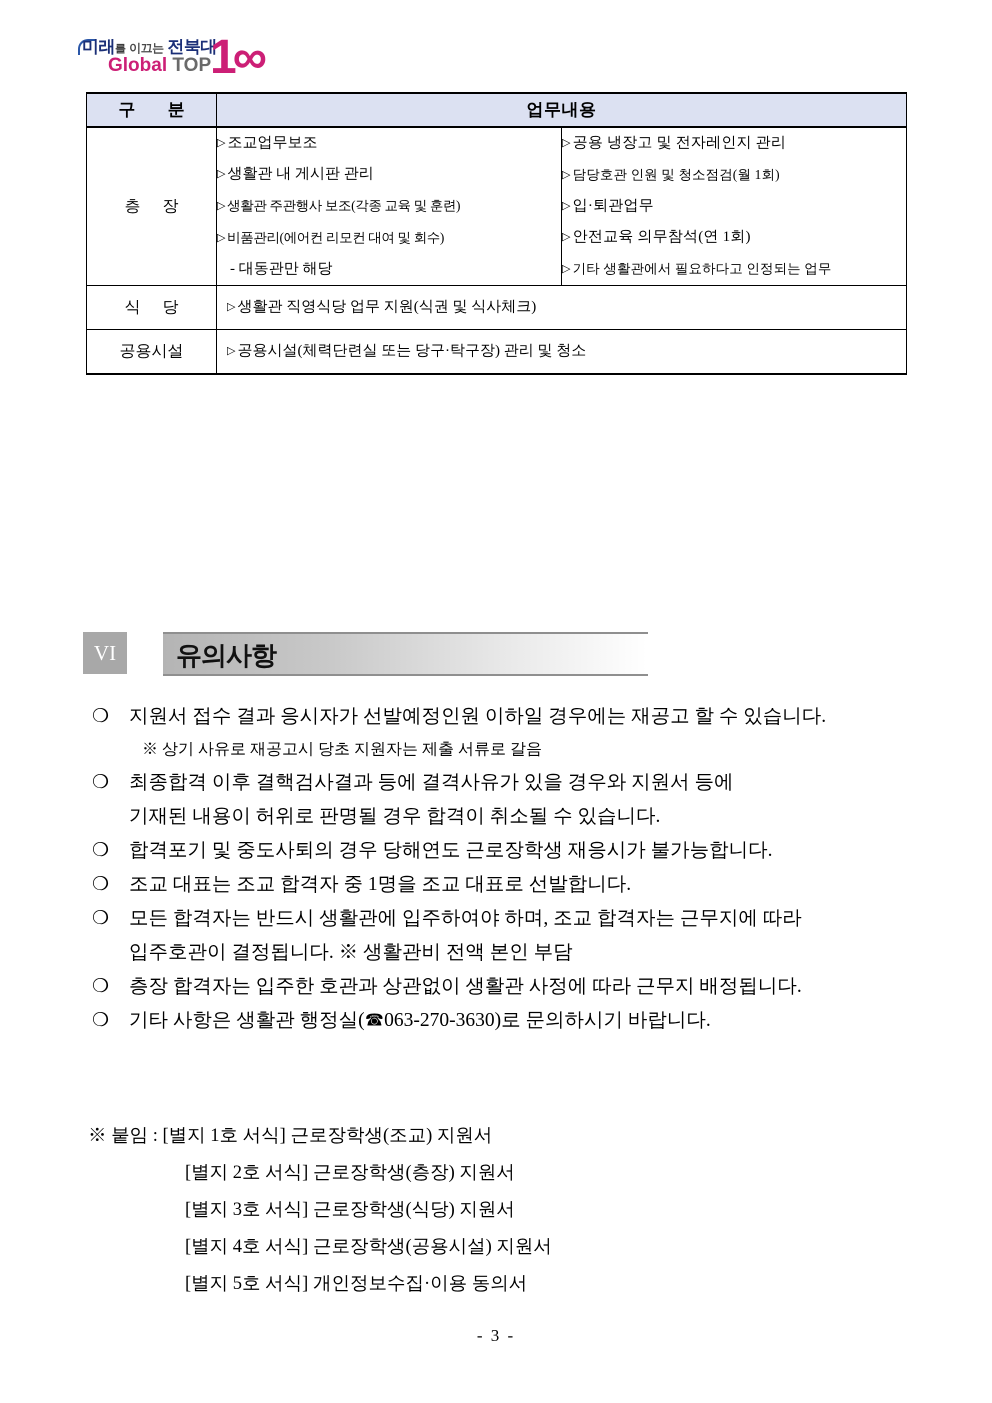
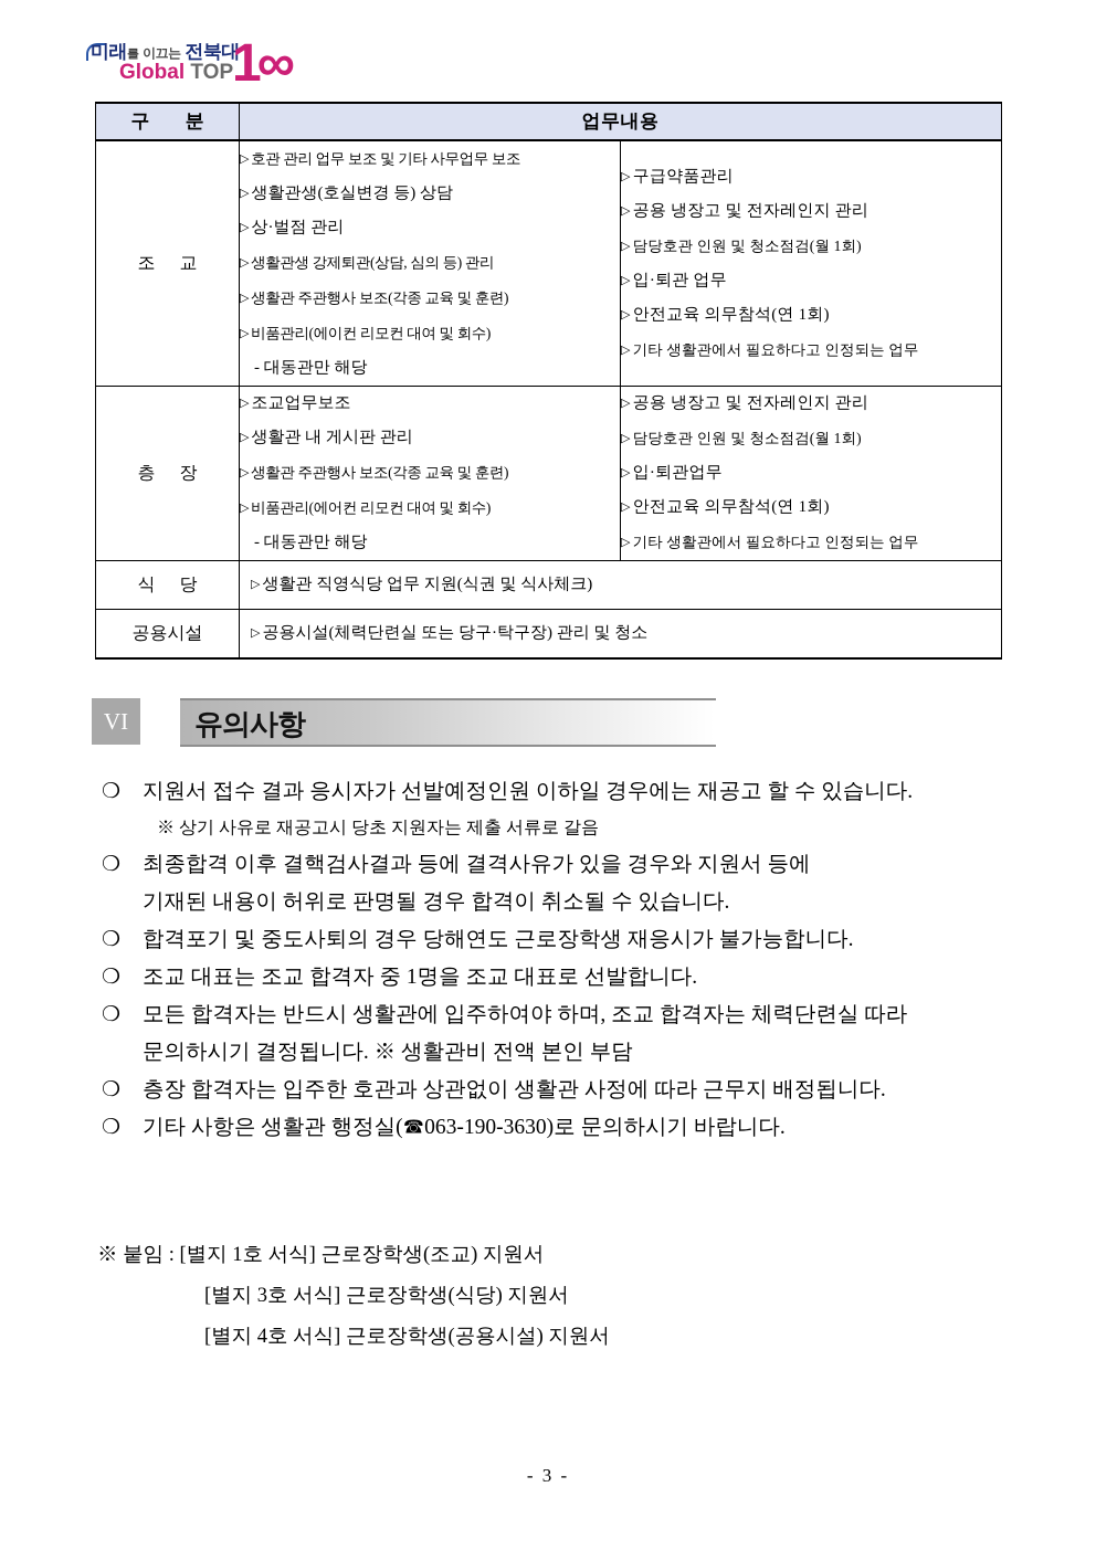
  미래를 이끄는 전북대
  Global TOP
  1∞
  구 분	업무내용
+ 조교	▷ 호관 관리 업무 보조 및 기타 사무업무 보조▷ 생활관생(호실변경 등) 상담▷ 상·벌점 관리▷ 생활관생 강제퇴관(상담, 심의 등) 관리▷ 생활관 주관행사 보조(각종 교육 및 훈련)▷ 비품관리(에이컨 리모컨 대여 및 회수)- 대동관만 해당	▷ 구급약품관리▷ 공용 냉장고 및 전자레인지 관리▷ 담당호관 인원 및 청소점검(월 1회)▷ 입·퇴관 업무▷ 안전교육 의무참석(연 1회)▷ 기타 생활관에서 필요하다고 인정되는 업무
  층장	▷ 조교업무보조▷ 생활관 내 게시판 관리▷ 생활관 주관행사 보조(각종 교육 및 훈련)▷ 비품관리(에어컨 리모컨 대여 및 회수)- 대동관만 해당	▷ 공용 냉장고 및 전자레인지 관리▷ 담당호관 인원 및 청소점검(월 1회)▷ 입·퇴관업무▷ 안전교육 의무참석(연 1회)▷ 기타 생활관에서 필요하다고 인정되는 업무
  식당	▷ 생활관 직영식당 업무 지원(식권 및 식사체크)
  공용시설	▷ 공용시설(체력단련실 또는 당구·탁구장) 관리 및 청소
  VI
  유의사항
  ❍
  지원서 접수 결과 응시자가 선발예정인원 이하일 경우에는 재공고 할 수 있습니다.
  ※ 상기 사유로 재공고시 당초 지원자는 제출 서류로 갈음
  ❍
  최종합격 이후 결핵검사결과 등에 결격사유가 있을 경우와 지원서 등에
  기재된 내용이 허위로 판명될 경우 합격이 취소될 수 있습니다.
  ❍
  합격포기 및 중도사퇴의 경우 당해연도 근로장학생 재응시가 불가능합니다.
  ❍
  조교 대표는 조교 합격자 중 1명을 조교 대표로 선발합니다.
  ❍
- 모든 합격자는 반드시 생활관에 입주하여야 하며, 조교 합격자는 근무지에 따라
+ 모든 합격자는 반드시 생활관에 입주하여야 하며, 조교 합격자는 체력단련실 따라
- 입주호관이 결정됩니다. ※ 생활관비 전액 본인 부담
+ 문의하시기 결정됩니다. ※ 생활관비 전액 본인 부담
  ❍
  층장 합격자는 입주한 호관과 상관없이 생활관 사정에 따라 근무지 배정됩니다.
  ❍
- 기타 사항은 생활관 행정실(☎063-270-3630)로 문의하시기 바랍니다.
+ 기타 사항은 생활관 행정실(☎063-190-3630)로 문의하시기 바랍니다.
  ※ 붙임 : [별지 1호 서식] 근로장학생(조교) 지원서
- [별지 2호 서식] 근로장학생(층장) 지원서
  [별지 3호 서식] 근로장학생(식당) 지원서
  [별지 4호 서식] 근로장학생(공용시설) 지원서
- [별지 5호 서식] 개인정보수집·이용 동의서
  - 3 -
